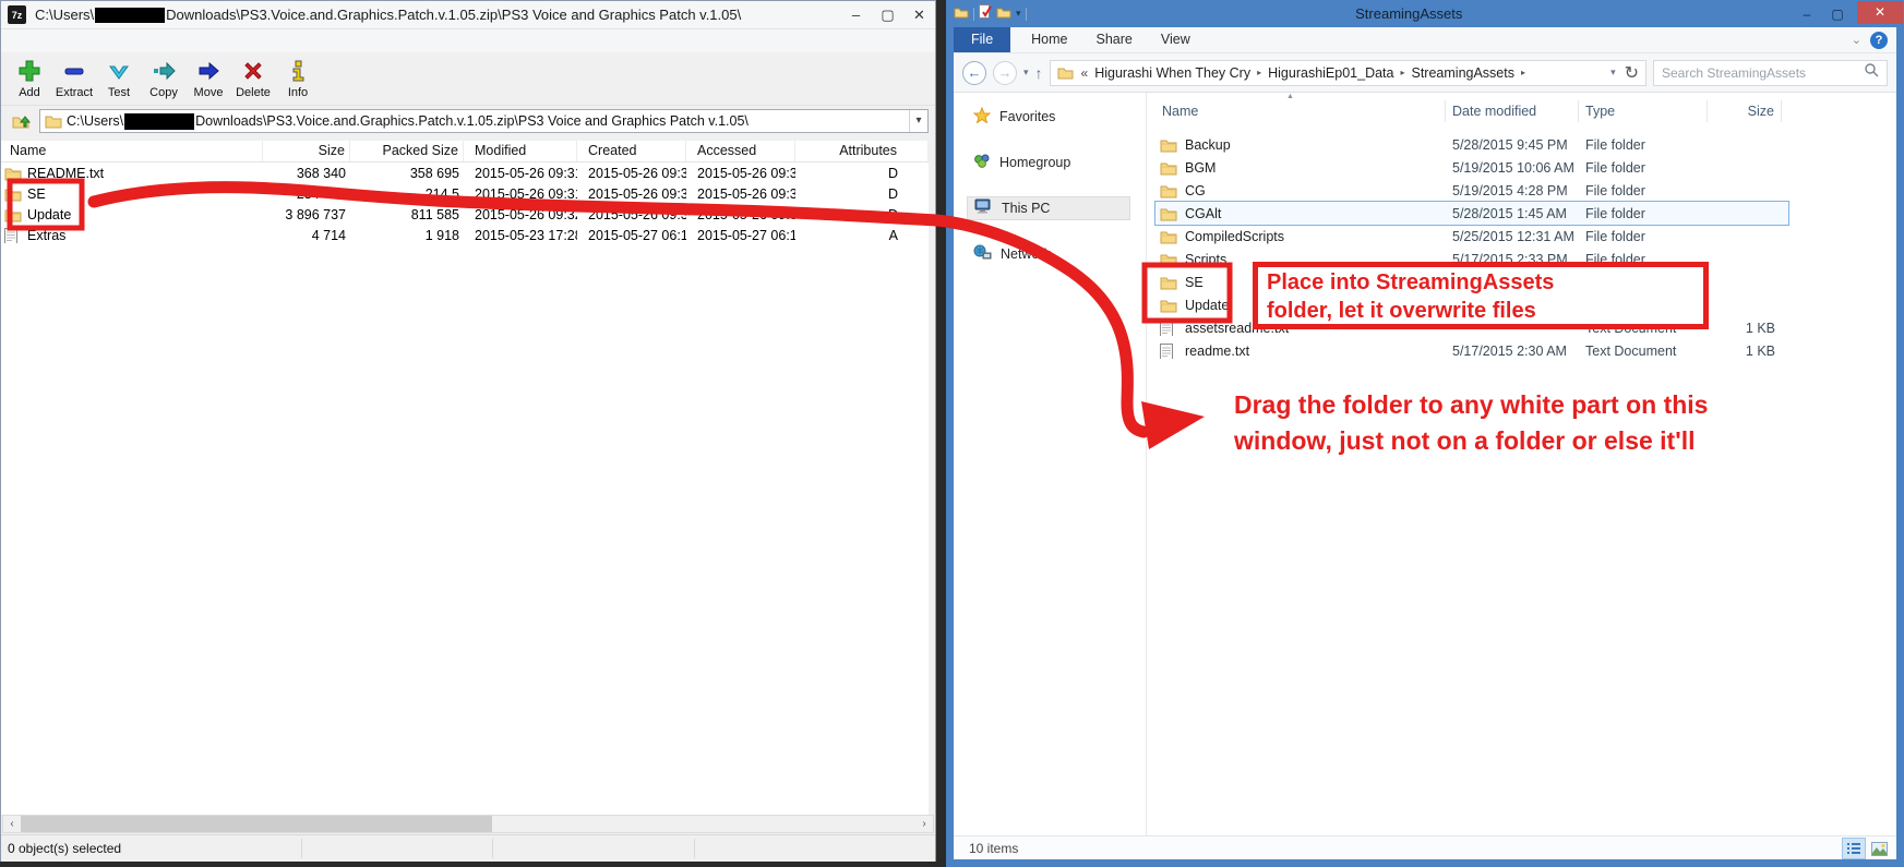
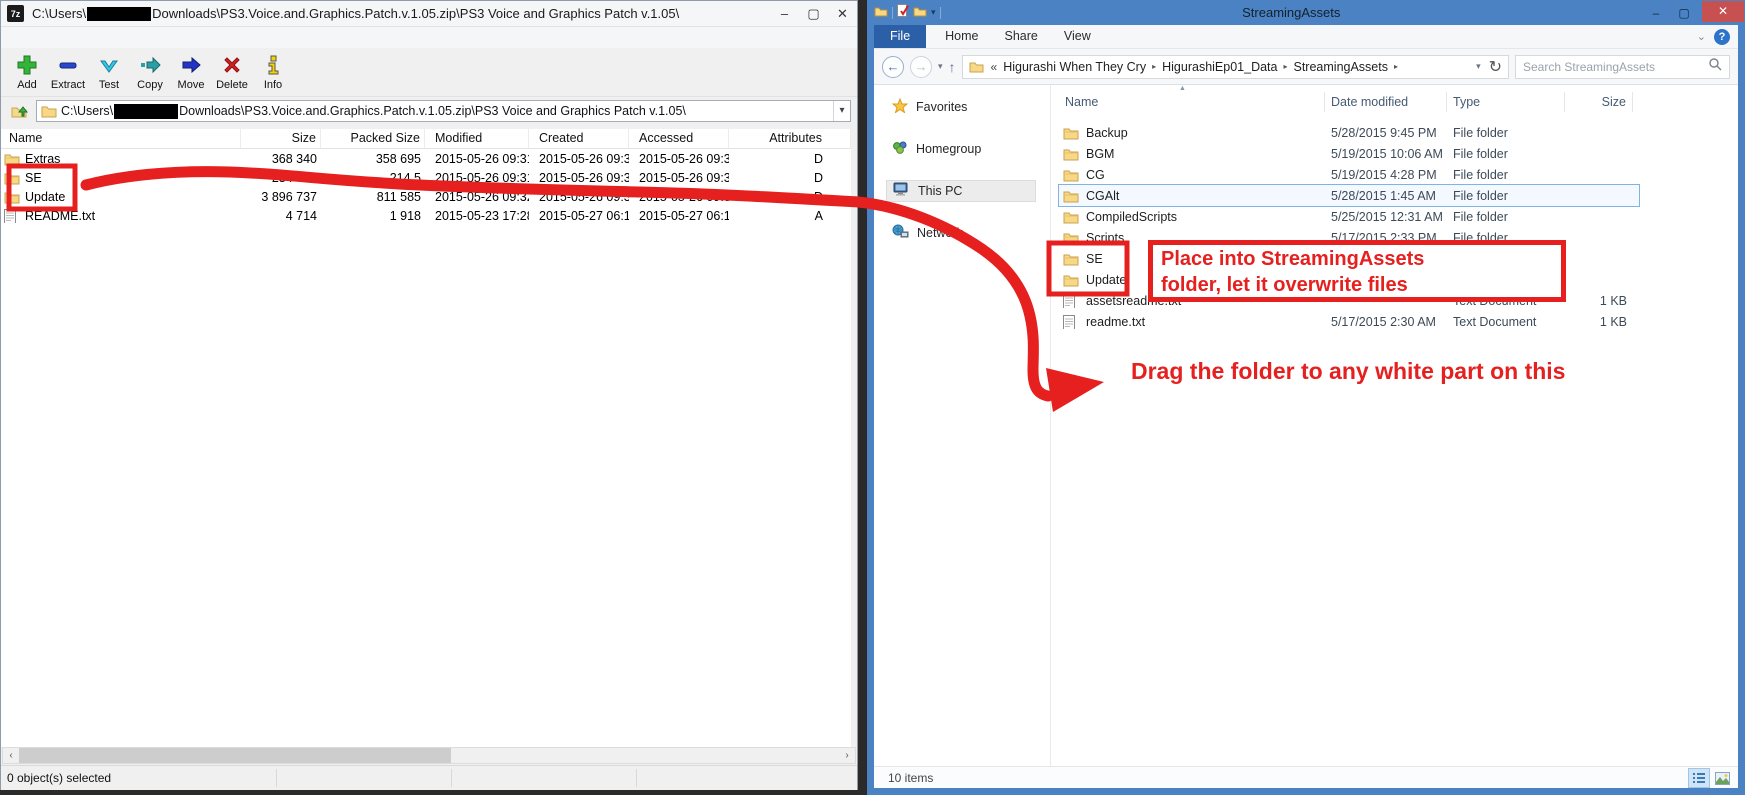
  7z
  C:\Users\ Downloads\PS3.Voice.and.Graphics.Patch.v.1.05.zip\PS3 Voice and Graphics Patch v.1.05\
  –
  ▢
  ✕
  Add
  Extract
  Test
  Copy
  Move
  Delete
  Info
  C:\Users\
  Downloads\PS3.Voice.and.Graphics.Patch.v.1.05.zip\PS3 Voice and Graphics Patch v.1.05\
  ▾
  Name
  Size
  Packed Size
  Modified
  Created
  Accessed
  Attributes
- README.txt
+ Extras
  368 340
  358 695
  2015-05-26 09:3
  2015-05-26 09:3
  2015-05-26 09:3
  D
  SE
  214 5
  2015-05-26 09:3
  2015-05-26 09:3
  2015-05-26 09:3
  D
  Update
  3 896 737
  811 585
  2015-05-26 09:3
- Extras
+ README.txt
  4 714
  1 918
  2015-05-23 17:2
  2015-05-27 06:1
  2015-05-27 06:1
  A
  ‹
  ›
  0 object(s) selected
  ▾
  StreamingAssets
  –
  ▢
  ✕
  File
  Home
  Share
  View
  ⌄
  ?
  ←
  →
  ▾
  ↑
  «
  Higurashi When They Cry
  ▸
  HigurashiEp01_Data
  ▸
  StreamingAssets
  ▸
  ▾
  ↻
  Search StreamingAssets
  Favorites
  Homegroup
  This PC
  Name
  Date modified
  Type
  Size
  Backup
  5/28/2015 9:45 PM
  File folder
  BGM
  5/19/2015 10:06 AM
  File folder
  CG
  5/19/2015 4:28 PM
  File folder
  CGAlt
  5/28/2015 1:45 AM
  File folder
  CompiledScripts
  5/25/2015 12:31 AM
  File folder
  Scripts
  5/17/2015 2:33 PM
  File folder
  SE
  Update
  1 KB
  readme.txt
  5/17/2015 2:30 AM
  Text Document
  1 KB
  10 items
  Place into StreamingAssets
  folder, let it overwrite files
  Drag the folder to any white part on this
- window, just not on a folder or else it'll
